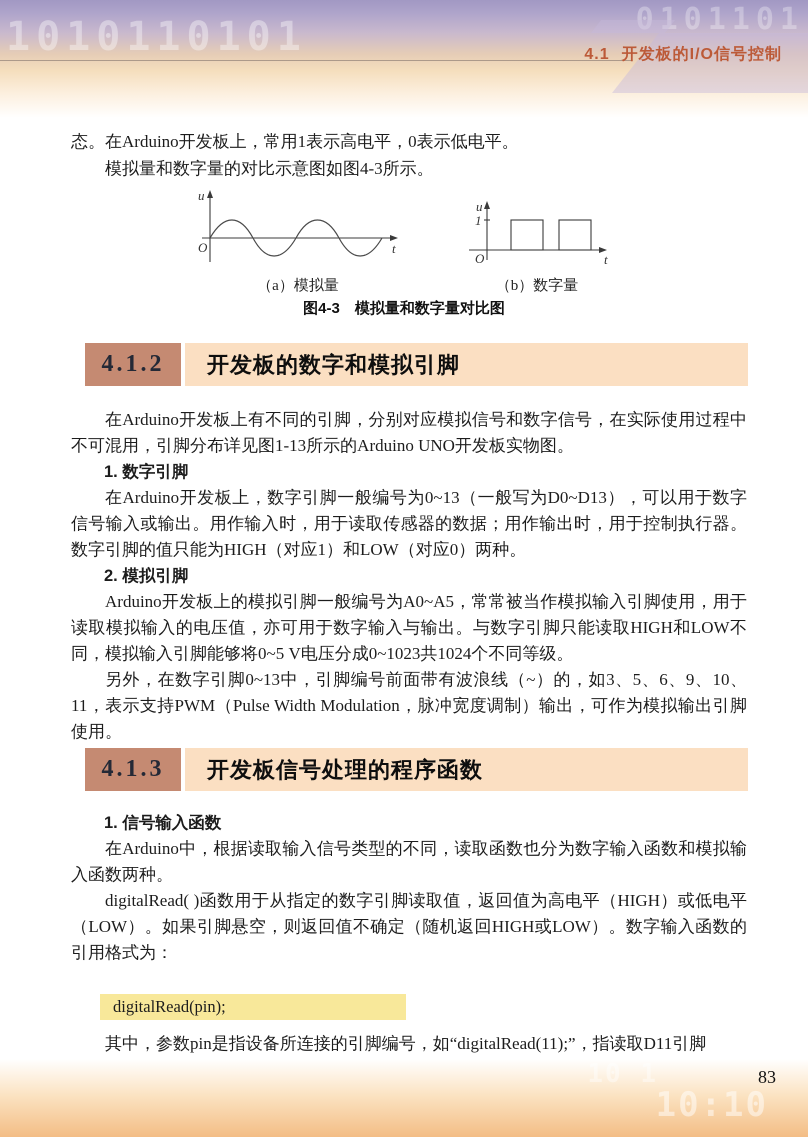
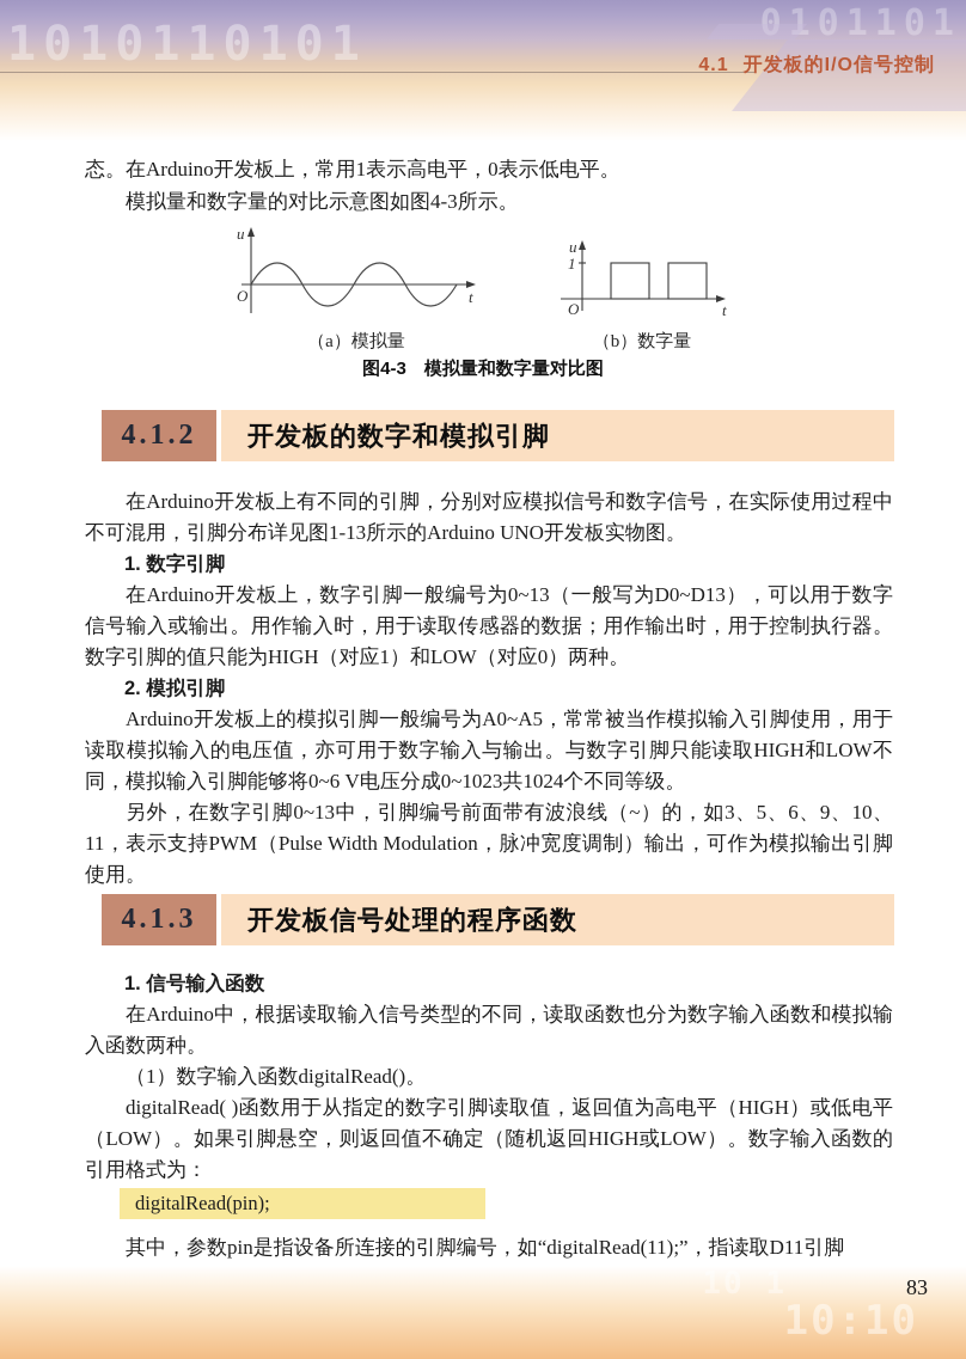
  1010110101
  0101101
  4.1 开发板的I/O信号控制
  态。在Arduino开发板上，常用1表示高电平，0表示低电平。
  模拟量和数字量的对比示意图如图4-3所示。
  u
  O
  t
  u
  1
  O
  t
  （a）模拟量
  （b）数字量
  图4-3 模拟量和数字量对比图
  4.1.2
  开发板的数字和模拟引脚
  在Arduino开发板上有不同的引脚，分别对应模拟信号和数字信号，在实际使用过程中不可混用，引脚分布详见图1-13所示的Arduino UNO开发板实物图。
  1. 数字引脚
  在Arduino开发板上，数字引脚一般编号为0~13（一般写为D0~D13），可以用于数字信号输入或输出。用作输入时，用于读取传感器的数据；用作输出时，用于控制执行器。数字引脚的值只能为HIGH（对应1）和LOW（对应0）两种。
  2. 模拟引脚
- Arduino开发板上的模拟引脚一般编号为A0~A5，常常被当作模拟输入引脚使用，用于读取模拟输入的电压值，亦可用于数字输入与输出。与数字引脚只能读取HIGH和LOW不同，模拟输入引脚能够将0~5 V电压分成0~1023共1024个不同等级。
+ Arduino开发板上的模拟引脚一般编号为A0~A5，常常被当作模拟输入引脚使用，用于读取模拟输入的电压值，亦可用于数字输入与输出。与数字引脚只能读取HIGH和LOW不同，模拟输入引脚能够将0~6 V电压分成0~1023共1024个不同等级。
  另外，在数字引脚0~13中，引脚编号前面带有波浪线（~）的，如3、5、6、9、10、11，表示支持PWM（Pulse Width Modulation，脉冲宽度调制）输出，可作为模拟输出引脚使用。
  4.1.3
  开发板信号处理的程序函数
  1. 信号输入函数
  在Arduino中，根据读取输入信号类型的不同，读取函数也分为数字输入函数和模拟输入函数两种。
+ （1）数字输入函数digitalRead()。
  digitalRead( )函数用于从指定的数字引脚读取值，返回值为高电平（HIGH）或低电平（LOW）。如果引脚悬空，则返回值不确定（随机返回HIGH或LOW）。数字输入函数的引用格式为：
  digitalRead(pin);
  其中，参数pin是指设备所连接的引脚编号，如“digitalRead(11);”，指读取D11引脚
  10 1
  10:10
  83
